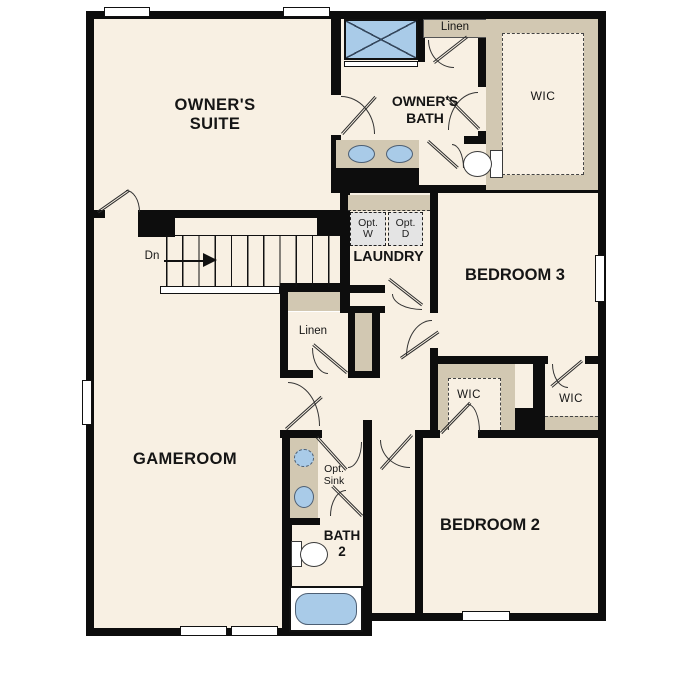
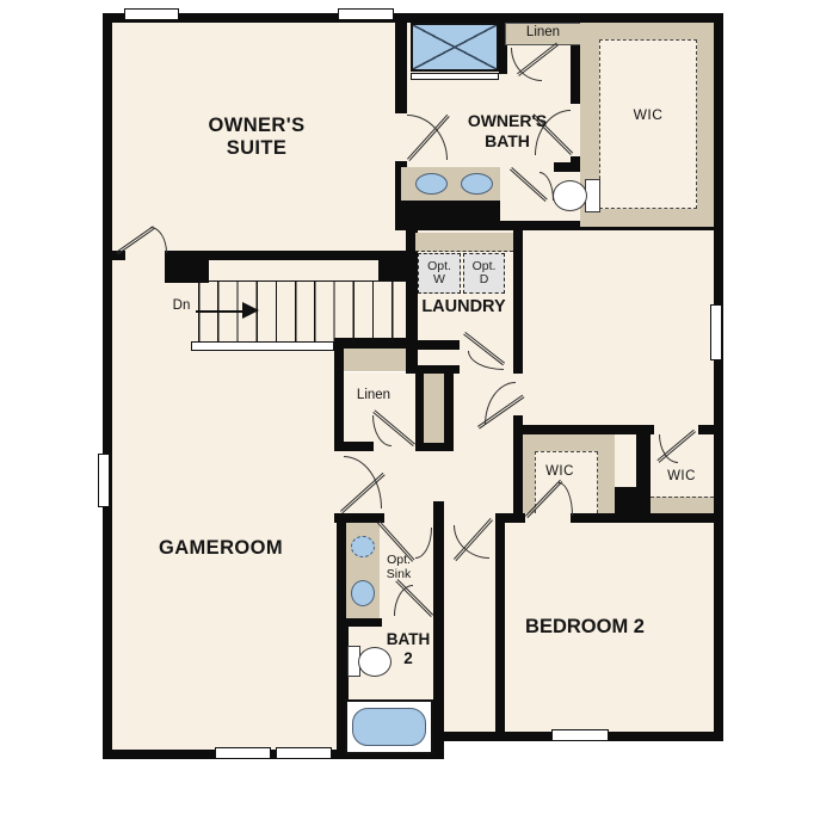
  Dn
  Linen
  WIC
  Opt.
  W
  Opt.
  D
  Linen
  WIC
  WIC
  Opt.
  Sink
  OWNER'S
  SUITE
  OWNER'S
  BATH
  LAUNDRY
- BEDROOM 3
  GAMEROOM
  BATH
  2
  BEDROOM 2
